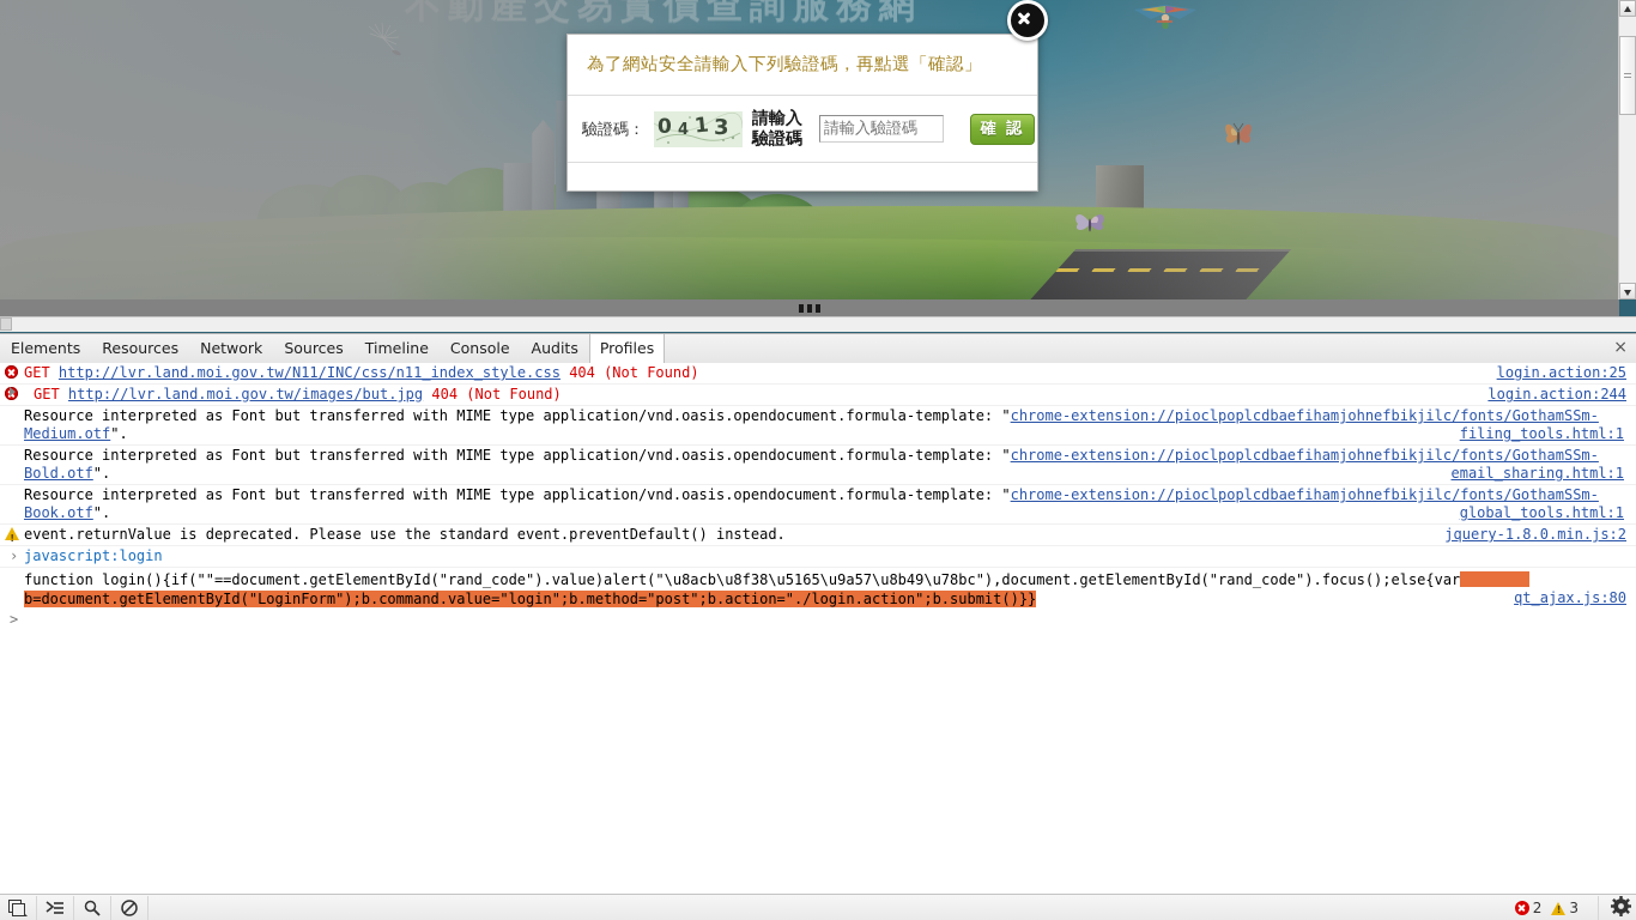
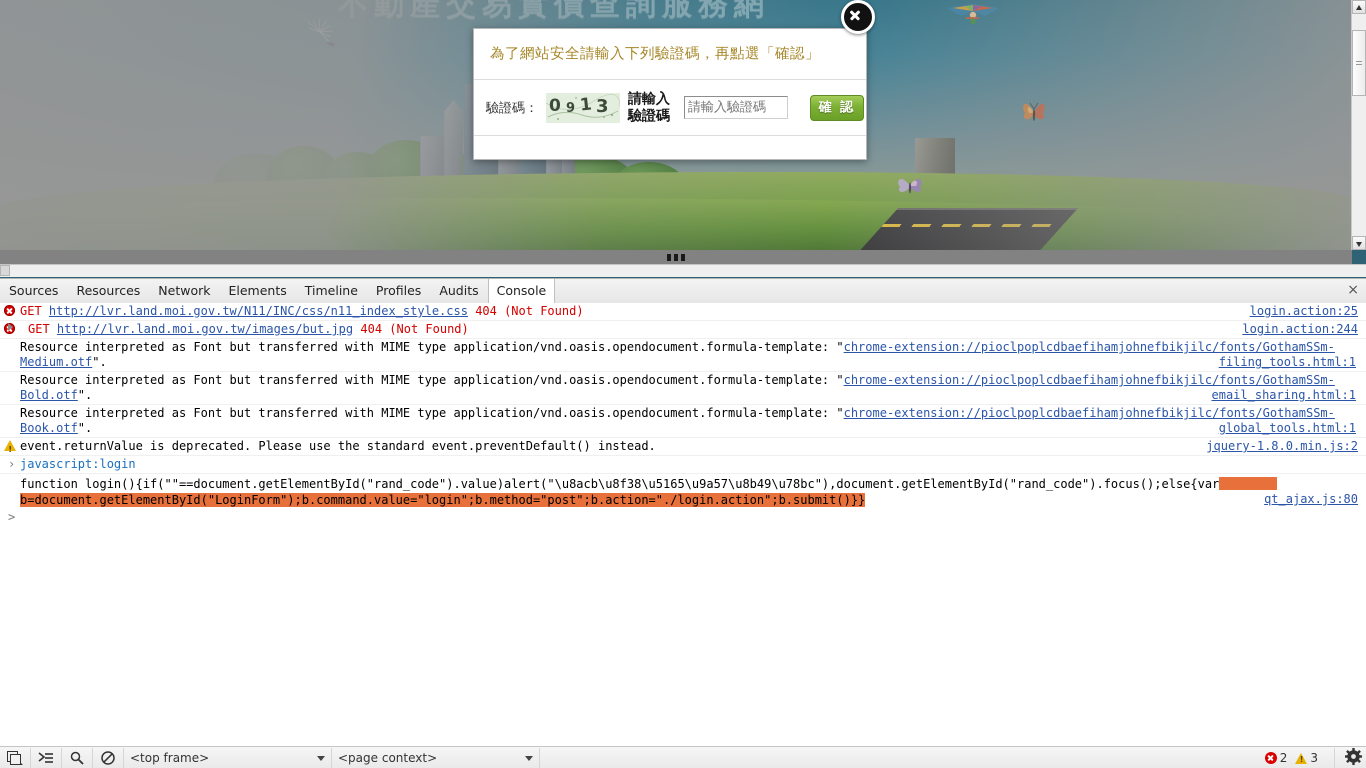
  為了網站安全請輸入下列驗證碼，再點選「確認」
  驗證碼：
  0
- 4
+ 9
  3
  請輸入
  驗證碼
  請輸入驗證碼
  確 認
- Elements
+ Sources
  Resources
  Network
- Sources
+ Elements
  Timeline
- Console
+ Profiles
  Audits
- Profiles
+ Console
  ×
  GET http://lvr.land.moi.gov.tw/N11/INC/css/n11_index_style.css 404 (Not Found)
  login.action:25
  GET http://lvr.land.moi.gov.tw/images/but.jpg 404 (Not Found)
  login.action:244
  Resource interpreted as Font but transferred with MIME type application/vnd.oasis.opendocument.formula-template: "chrome-extension://pioclpoplcdbaefihamjohnefbikjilc/fonts/GothamSSm-Medium.otf".
  filing_tools.html:1
  Resource interpreted as Font but transferred with MIME type application/vnd.oasis.opendocument.formula-template: "chrome-extension://pioclpoplcdbaefihamjohnefbikjilc/fonts/GothamSSm-Bold.otf".
  email_sharing.html:1
  Resource interpreted as Font but transferred with MIME type application/vnd.oasis.opendocument.formula-template: "chrome-extension://pioclpoplcdbaefihamjohnefbikjilc/fonts/GothamSSm-Book.otf".
  global_tools.html:1
  event.returnValue is deprecated. Please use the standard event.preventDefault() instead.
  jquery-1.8.0.min.js:2
  ›
  javascript:login
  function login(){if(""==document.getElementById("rand_code").value)alert("\u8acb\u8f38\u5165\u9a57\u8b49\u78bc"),document.getElementById("rand_code").focus();else{var
  b=document.getElementById("LoginForm");b.command.value="login";b.method="post";b.action="./login.action";b.submit()}}
  qt_ajax.js:80
  >
+ <top frame>
+ <page context>
  2
  3
